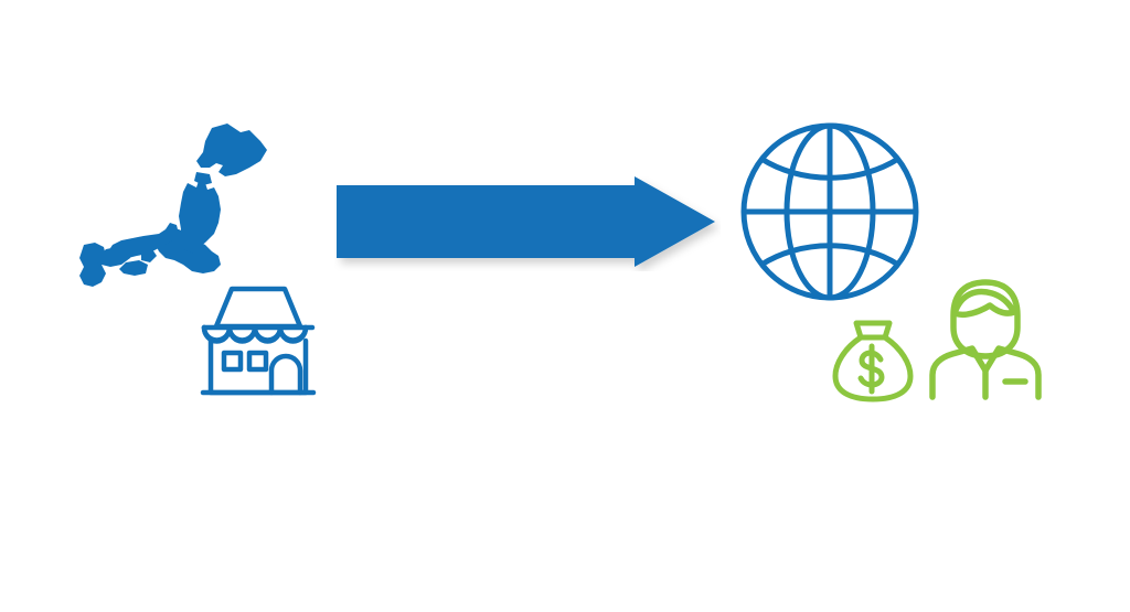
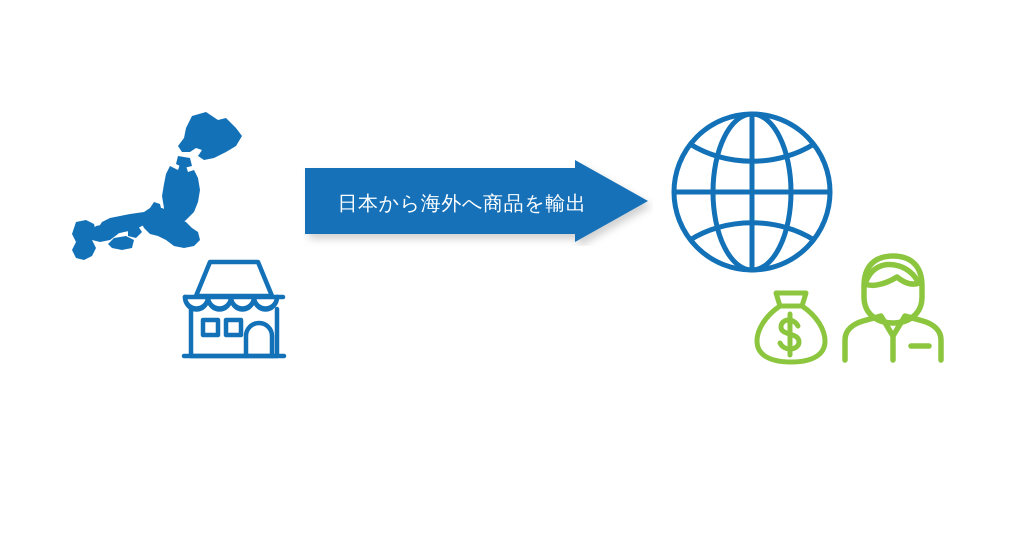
+ 日本から海外へ商品を輸出
